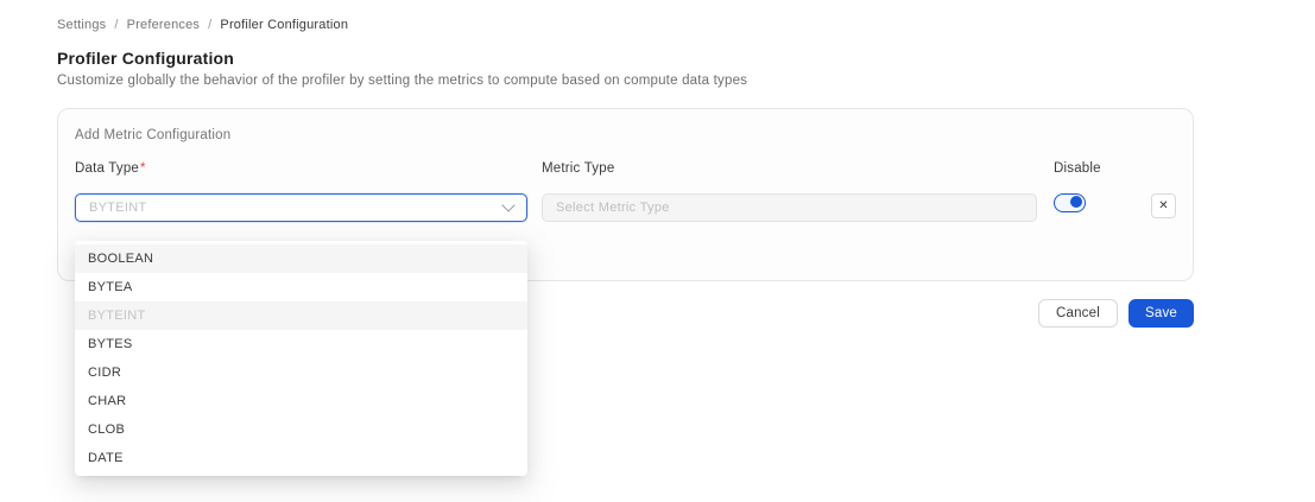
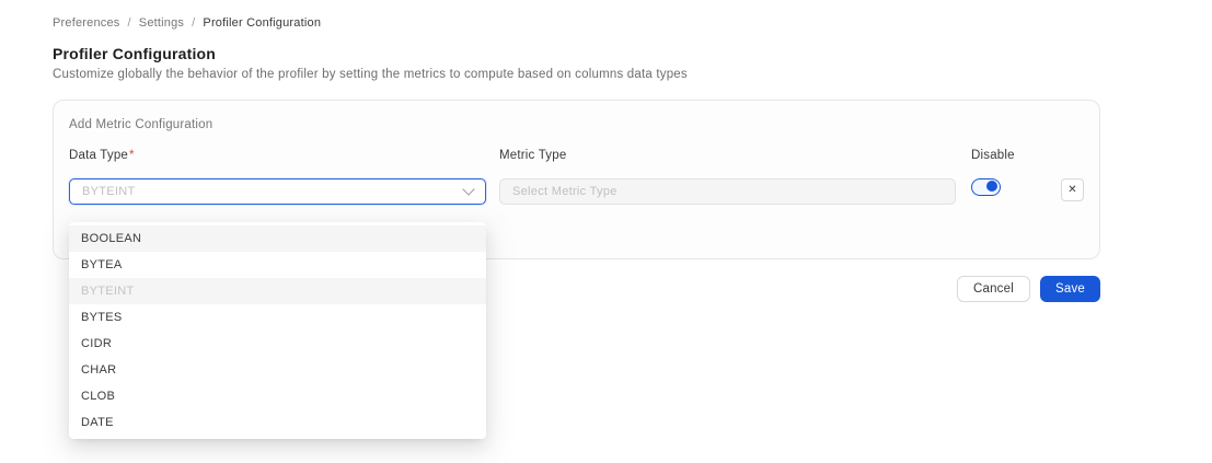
- Settings
+ Preferences
  /
- Preferences
+ Settings
  /
  Profiler Configuration
  Profiler Configuration
- Customize globally the behavior of the profiler by setting the metrics to compute based on compute data types
+ Customize globally the behavior of the profiler by setting the metrics to compute based on columns data types
  Add Metric Configuration
  Data Type*
  BYTEINT
  BOOLEAN
  BYTEA
  BYTEINT
  BYTES
  CIDR
  CHAR
  CLOB
  DATE
  Metric Type
  Select Metric Type
  Disable
  ✕
  Cancel
  Save
